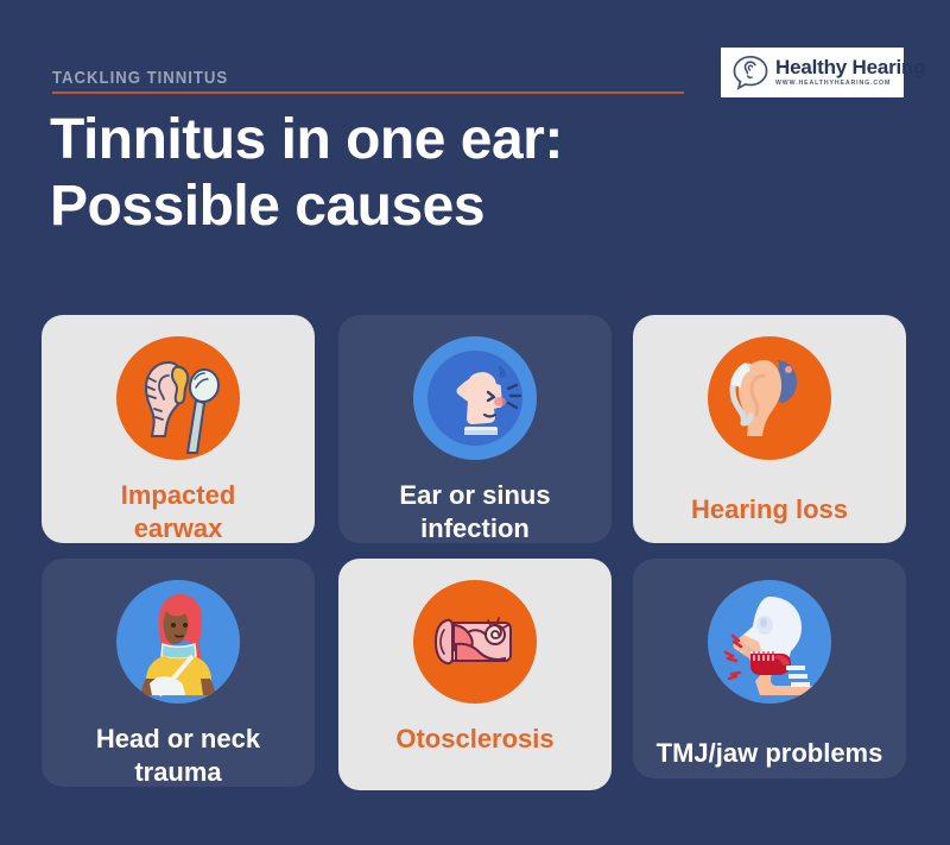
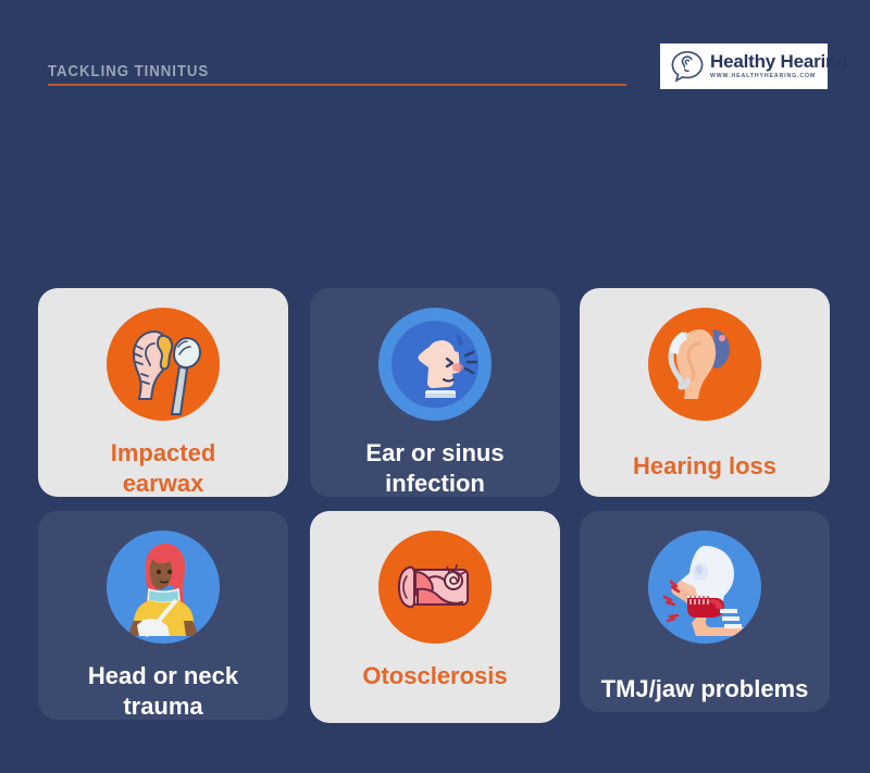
  TACKLING TINNITUS
- Tinnitus in one ear:
- Possible causes
  Healthy Hearing
  Impacted
  earwax
  Ear or sinus
  infection
  Hearing loss
  Head or neck
  trauma
  Otosclerosis
  TMJ/jaw problems
